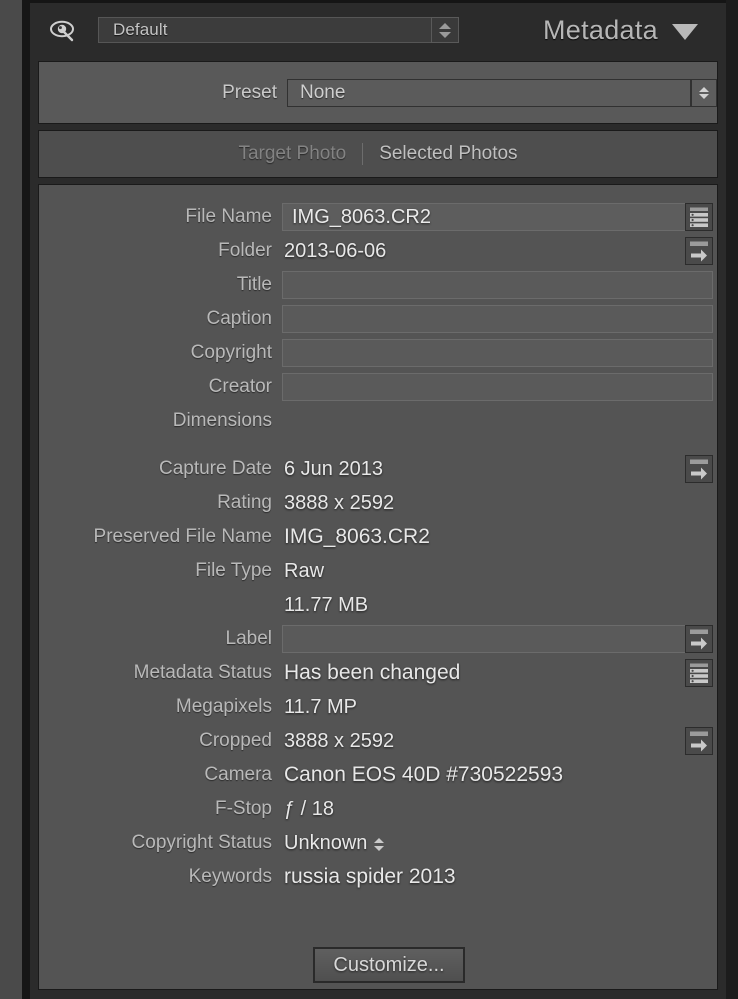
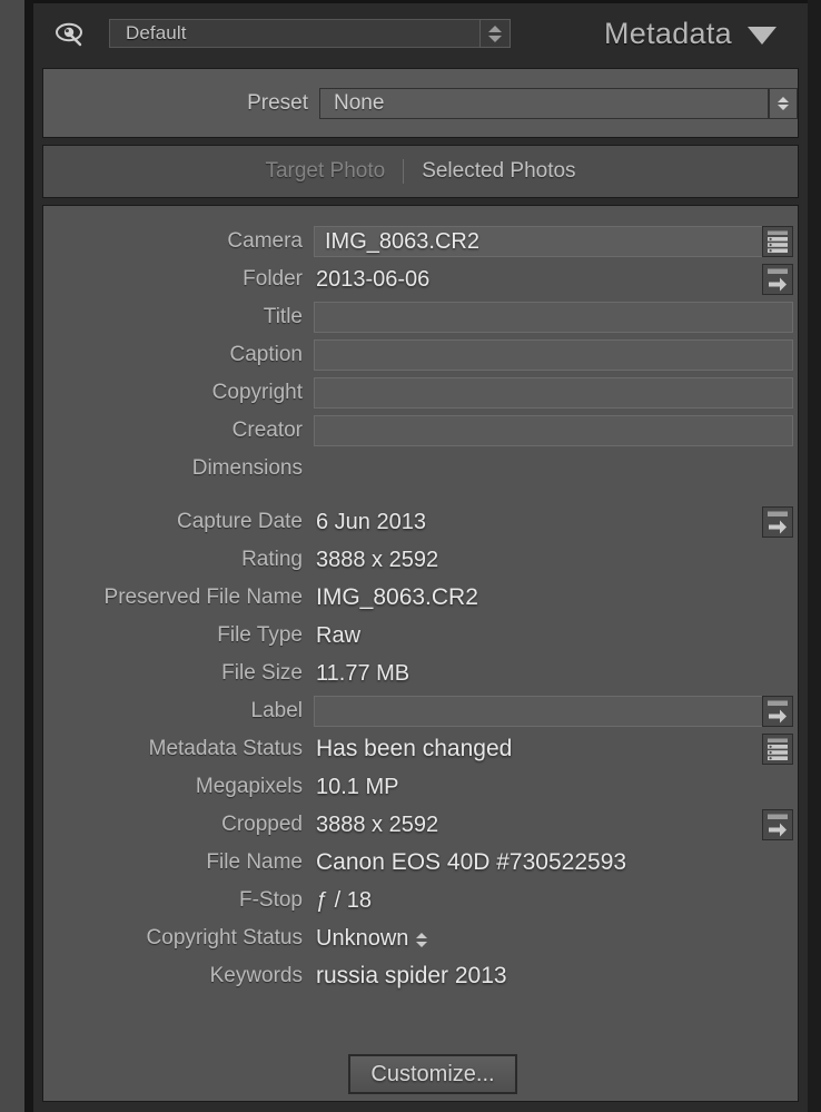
  Default
  Metadata
  Preset
  None
  Target Photo
  Selected Photos
- File Name
+ Camera
  IMG_8063.CR2
  Folder
  2013-06-06
  Title
  Caption
  Copyright
  Creator
  Dimensions
  Capture Date
  6 Jun 2013
  Rating
  3888 x 2592
  Preserved File Name
  IMG_8063.CR2
  File Type
  Raw
+ File Size
  11.77 MB
  Label
  Metadata Status
  Has been changed
  Megapixels
- 11.7 MP
+ 10.1 MP
  Cropped
  3888 x 2592
- Camera
+ File Name
  Canon EOS 40D #730522593
  F-Stop
  ƒ / 18
  Copyright Status
  Unknown
  Keywords
  russia spider 2013
  Customize...
